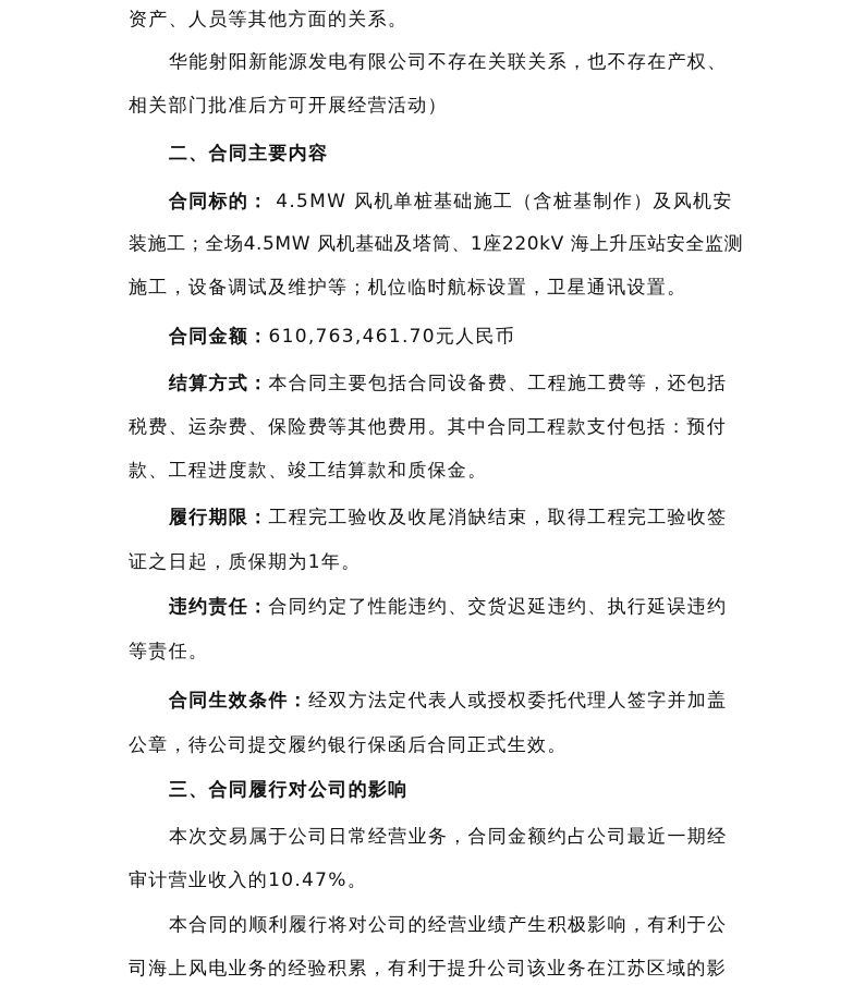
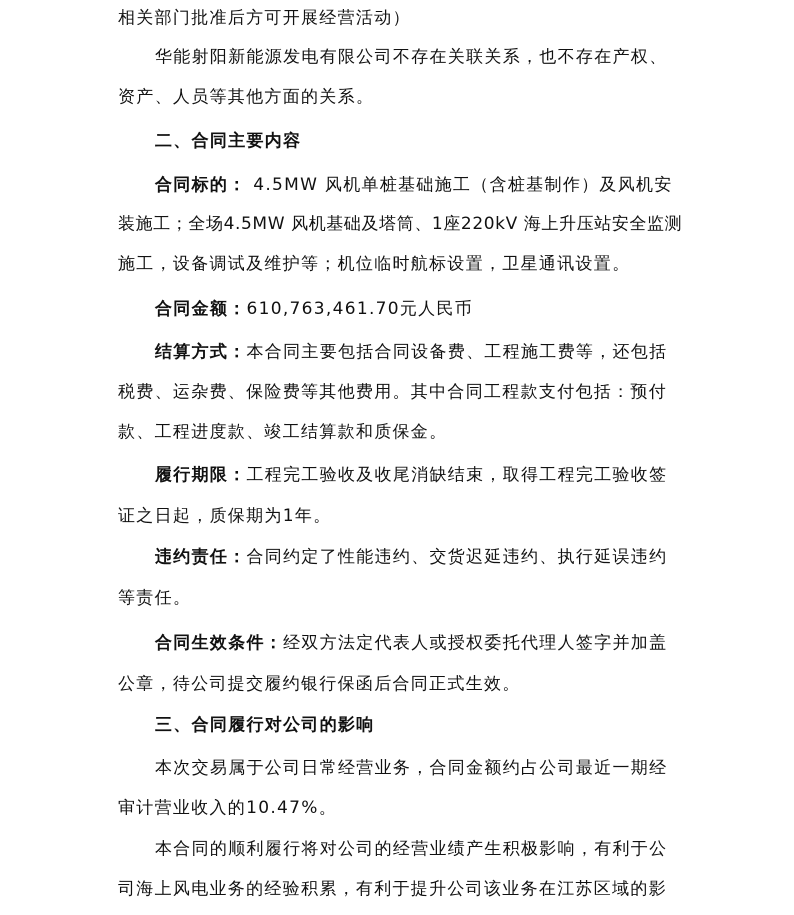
- 资产、人员等其他方面的关系。
+ 相关部门批准后方可开展经营活动）
  华能射阳新能源发电有限公司不存在关联关系，也不存在产权、
- 相关部门批准后方可开展经营活动）
+ 资产、人员等其他方面的关系。
  二、合同主要内容
  合同标的： 4.5MW 风机单桩基础施工（含桩基制作）及风机安
  装施工；全场4.5MW 风机基础及塔筒、1座220kV 海上升压站安全监测
  施工，设备调试及维护等；机位临时航标设置，卫星通讯设置。
  合同金额：610,763,461.70元人民币
  结算方式：本合同主要包括合同设备费、工程施工费等，还包括
  税费、运杂费、保险费等其他费用。其中合同工程款支付包括：预付
  款、工程进度款、竣工结算款和质保金。
  履行期限：工程完工验收及收尾消缺结束，取得工程完工验收签
  证之日起，质保期为1年。
  违约责任：合同约定了性能违约、交货迟延违约、执行延误违约
  等责任。
  合同生效条件：经双方法定代表人或授权委托代理人签字并加盖
  公章，待公司提交履约银行保函后合同正式生效。
  三、合同履行对公司的影响
  本次交易属于公司日常经营业务，合同金额约占公司最近一期经
  审计营业收入的10.47%。
  本合同的顺利履行将对公司的经营业绩产生积极影响，有利于公
  司海上风电业务的经验积累，有利于提升公司该业务在江苏区域的影
